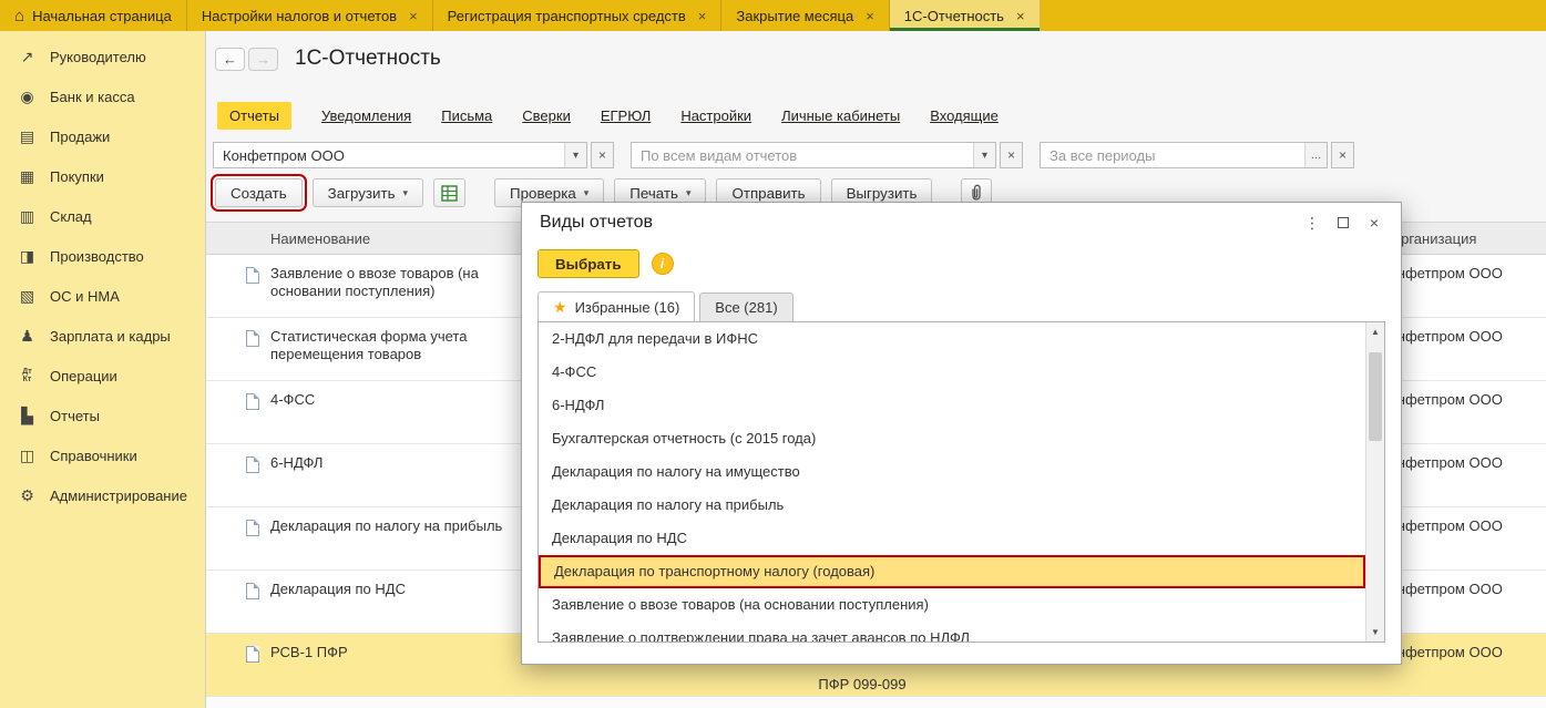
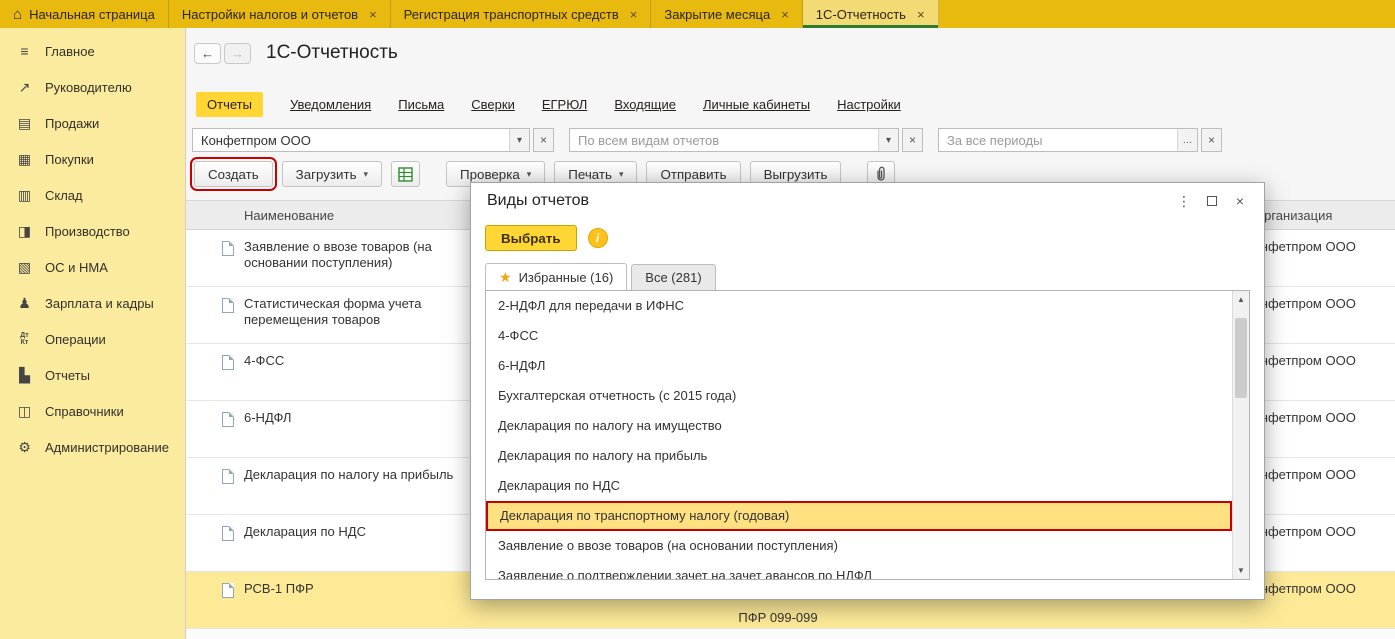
  ⌂
  Начальная страница
  Настройки налогов и отчетов
  ×
  Регистрация транспортных средств
  ×
  Закрытие месяца
  ×
  1С-Отчетность
  ×
+ ≡
+ Главное
  ↗
  Руководителю
- ◉
- Банк и касса
  ▤
  Продажи
  ▦
  Покупки
  ▥
  Склад
  ◨
  Производство
  ▧
  ОС и НМА
  ♟
  Зарплата и кадры
  Операции
  ▙
  Отчеты
  ◫
  Справочники
  ⚙
  Администрирование
  ←
  →
  1С-Отчетность
  Отчеты
  Уведомления
  Письма
  Сверки
  ЕГРЮЛ
- Настройки
+ Входящие
  Личные кабинеты
- Входящие
+ Настройки
  Конфетпром ООО
  ▾
  ×
  По всем видам отчетов
  ▾
  ×
  За все периоды
  …
  ×
  Создать
  Загрузить
  ▾
  Проверка
  ▾
  Печать
  ▾
  Отправить
  Выгрузить
  Наименование
  рганизация
  Заявление о ввозе товаров (на основании поступления)
  фетпром ООО
  Статистическая форма учета перемещения товаров
  фетпром ООО
  4-ФСС
  фетпром ООО
  6-НДФЛ
  фетпром ООО
  Декларация по налогу на прибыль
  фетпром ООО
  Декларация по НДС
  фетпром ООО
  РСВ-1 ПФР
  ПФР 099-099
  фетпром ООО
  Виды отчетов
  ⋮
  ×
  Выбрать
  i
  ★
  Избранные (16)
  Все (281)
  2-НДФЛ для передачи в ИФНС
  4-ФСС
  6-НДФЛ
  Бухгалтерская отчетность (с 2015 года)
  Декларация по налогу на имущество
  Декларация по налогу на прибыль
  Декларация по НДС
  Декларация по транспортному налогу (годовая)
  Заявление о ввозе товаров (на основании поступления)
- Заявление о подтверждении права на зачет авансов по НДФЛ
+ Заявление о подтверждении зачет на зачет авансов по НДФЛ
  ▲
  ▼
